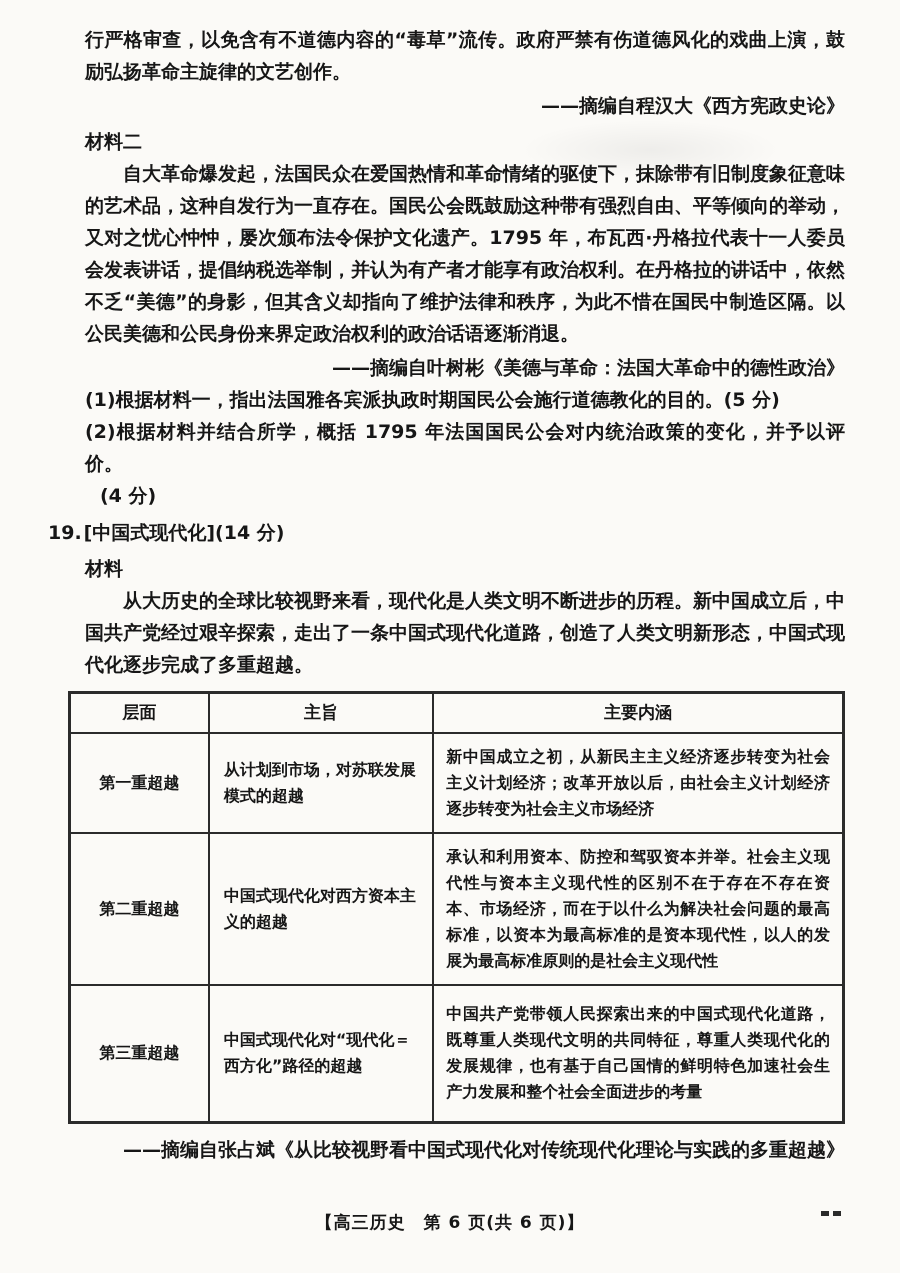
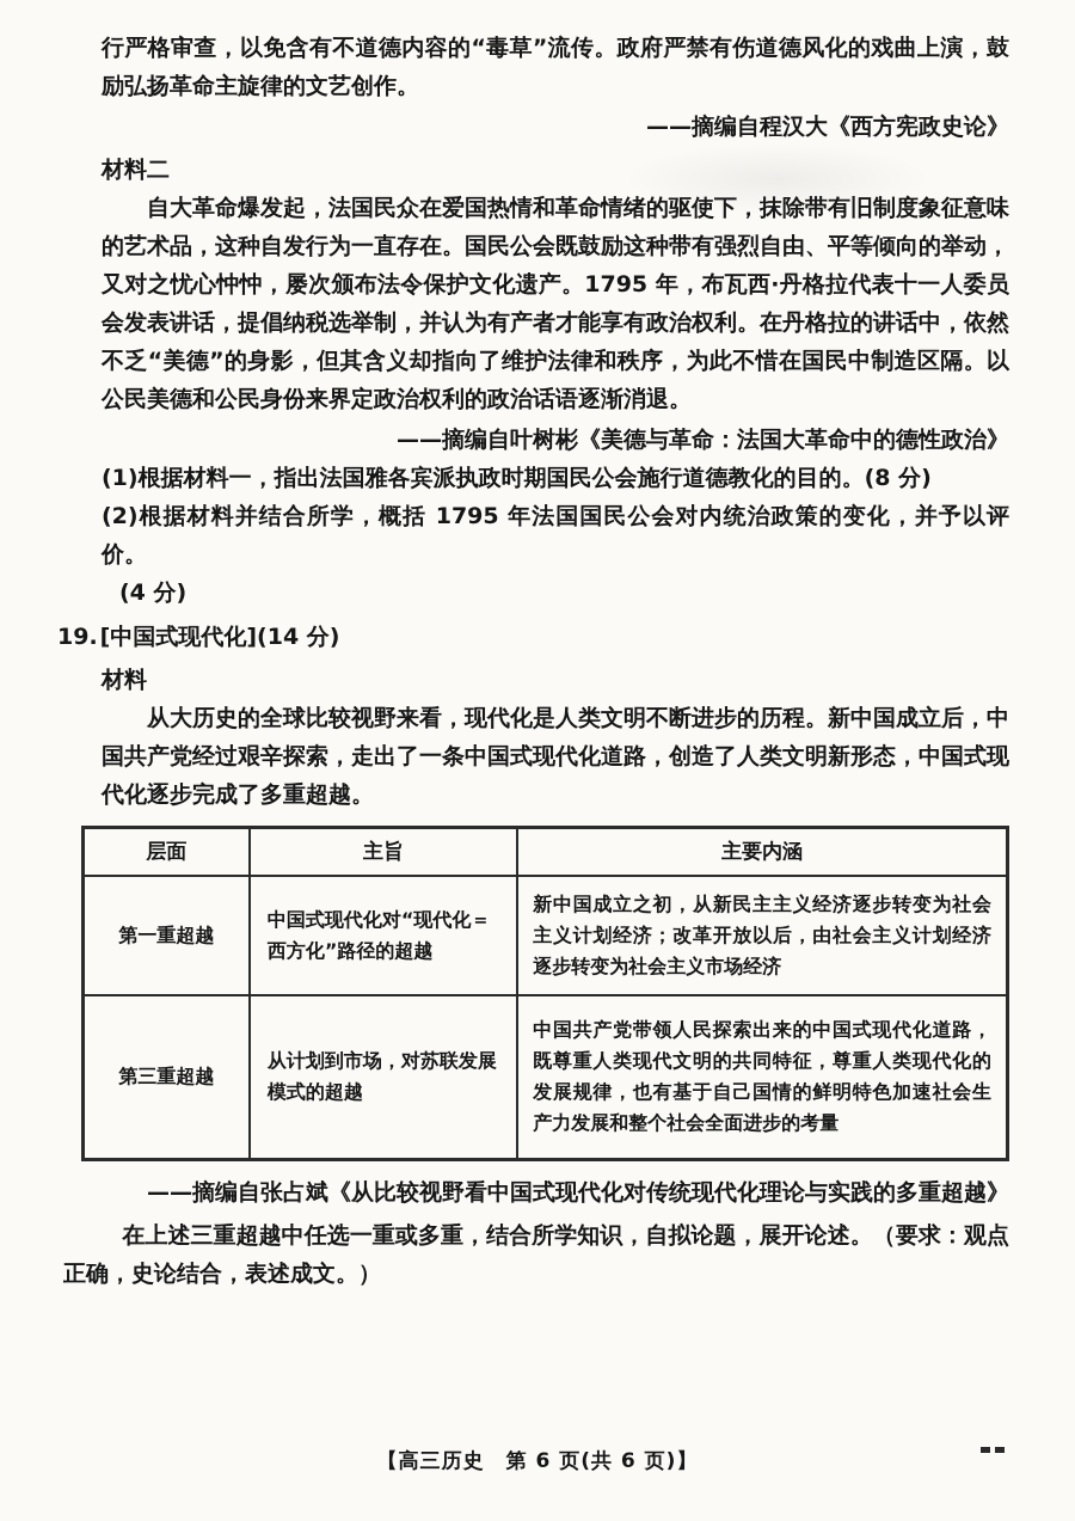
  行严格审查，以免含有不道德内容的“毒草”流传。政府严禁有伤道德风化的戏曲上演，鼓励弘扬革命主旋律的文艺创作。
  ——摘编自程汉大《西方宪政史论》
  材料二
  自大革命爆发起，法国民众在爱国热情和革命情征意味的艺术品，这种自发行为一直存在。国民公会既鼓励这种带有强烈自由、平等倾向的举动，又对之忧心忡忡，屡次颁布法令保护文化遗产。1795 年，布瓦西·丹格拉代表十一人委员会发表讲话，提倡纳税选举制，并认为有产者才能享有政治权利。在丹格拉的讲话中，依然不乏“美德”的身影，但其含义却指向了维护法律和秩序，为此不惜在国民中制造区隔。以公民美德和公民身份来界定政治权利的政治话语逐渐消退。
  ——摘编自叶树彬《美德与革命：法国大革命中的德性政治》
- (1)根据材料一，指出法国雅各宾派执政时期国民公会施行道德教化的目的。(5 分)
+ (1)根据材料一，指出法国雅各宾派执政时期国民公会施行道德教化的目的。(8 分)
  (2)根据材料并结合所学，概括 1795 年法国国民公会对内统治政策的变化，并予以评价。
  (4 分)
  19.[中国式现代化](14 分)
  材料
  从大历史的全球比较视野来看，现代化是人类文明不断进步的历程。新中国成立后，中国共产党经过艰辛探索，走出了一条中国式现代化道路，创造了人类文明新形态，中国式现代化逐步完成了多重超越。
  层面	主旨	主要内涵
- 第一重超越	从计划到市场，对苏联发展模式的超越	新中国成立之初，从新民主主义经济逐步转变为社会主义计划经济；改革开放以后，由社会主义计划经济逐步转变为社会主义市场经济
+ 第一重超越	中国式现代化对“现代化＝西方化”路径的超越	新中国成立之初，从新民主主义经济逐步转变为社会主义计划经济；改革开放以后，由社会主义计划经济逐步转变为社会主义市场经济
- 第二重超越	中国式现代化对西方资本主义的超越	承认和利用资本、防控和驾驭资本并举。社会主义现代性与资本主义现代性的区别不在于存在不存在资本、市场经济，而在于以什么为解决社会问题的最高标准，以资本为最高标准的是资本现代性，以人的发展为最高标准原则的是社会主义现代性
- 第三重超越	中国式现代化对“现代化＝西方化”路径的超越	中国共产党带领人民探索出来的中国式现代化道路，既尊重人类现代文明的共同特征，尊重人类现代化的发展规律，也有基于自己国情的鲜明特色加速社会生产力发展和整个社会全面进步的考量
+ 第三重超越	从计划到市场，对苏联发展模式的超越	中国共产党带领人民探索出来的中国式现代化道路，既尊重人类现代文明的共同特征，尊重人类现代化的发展规律，也有基于自己国情的鲜明特色加速社会生产力发展和整个社会全面进步的考量
  ——摘编自张占斌《从比较视野看中国式现代化对传统现代化理论与实践的多重超越》
+ 在上述三重超越中任选一重或多重，结合所学知识，自拟论题，展开论述。（要求：观点正确，史论结合，表述成文。）
  【高三历史 第 6 页(共 6 页)】
